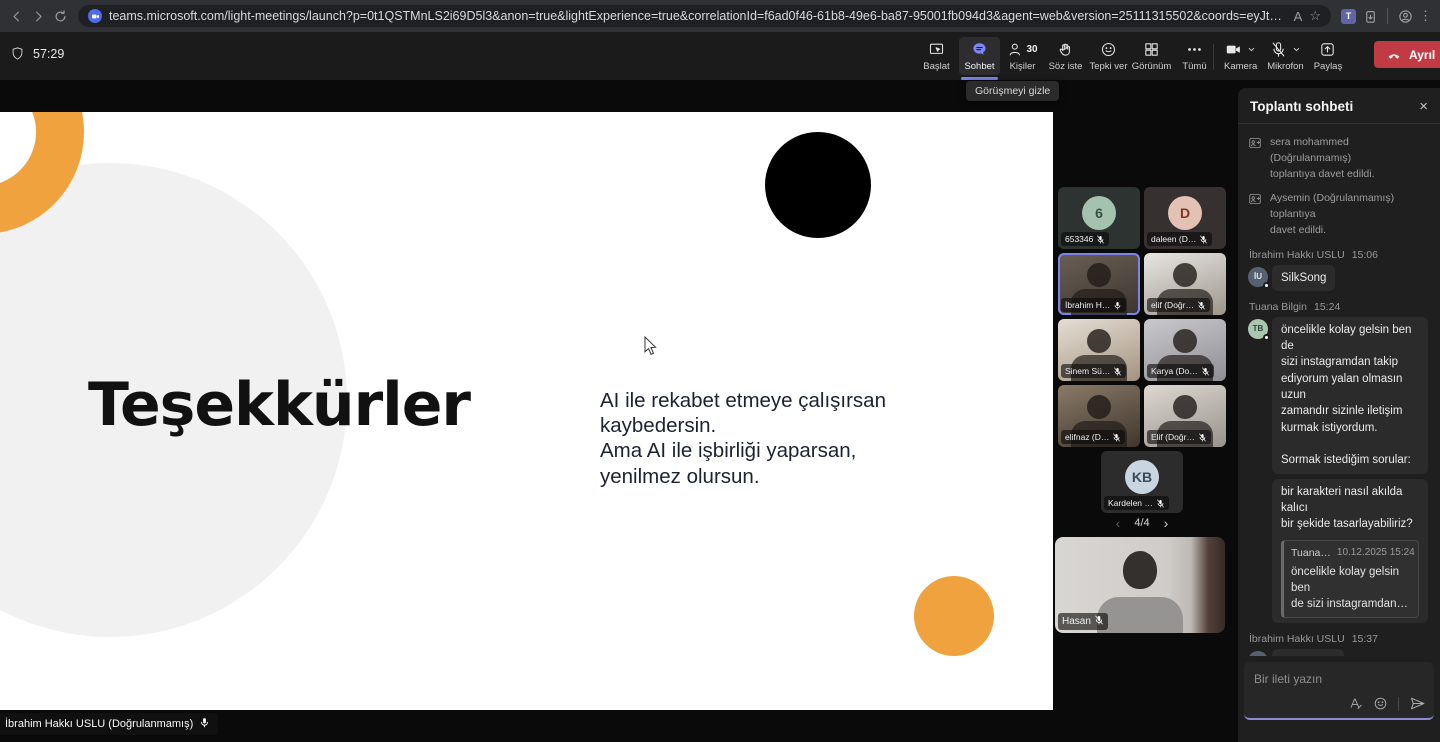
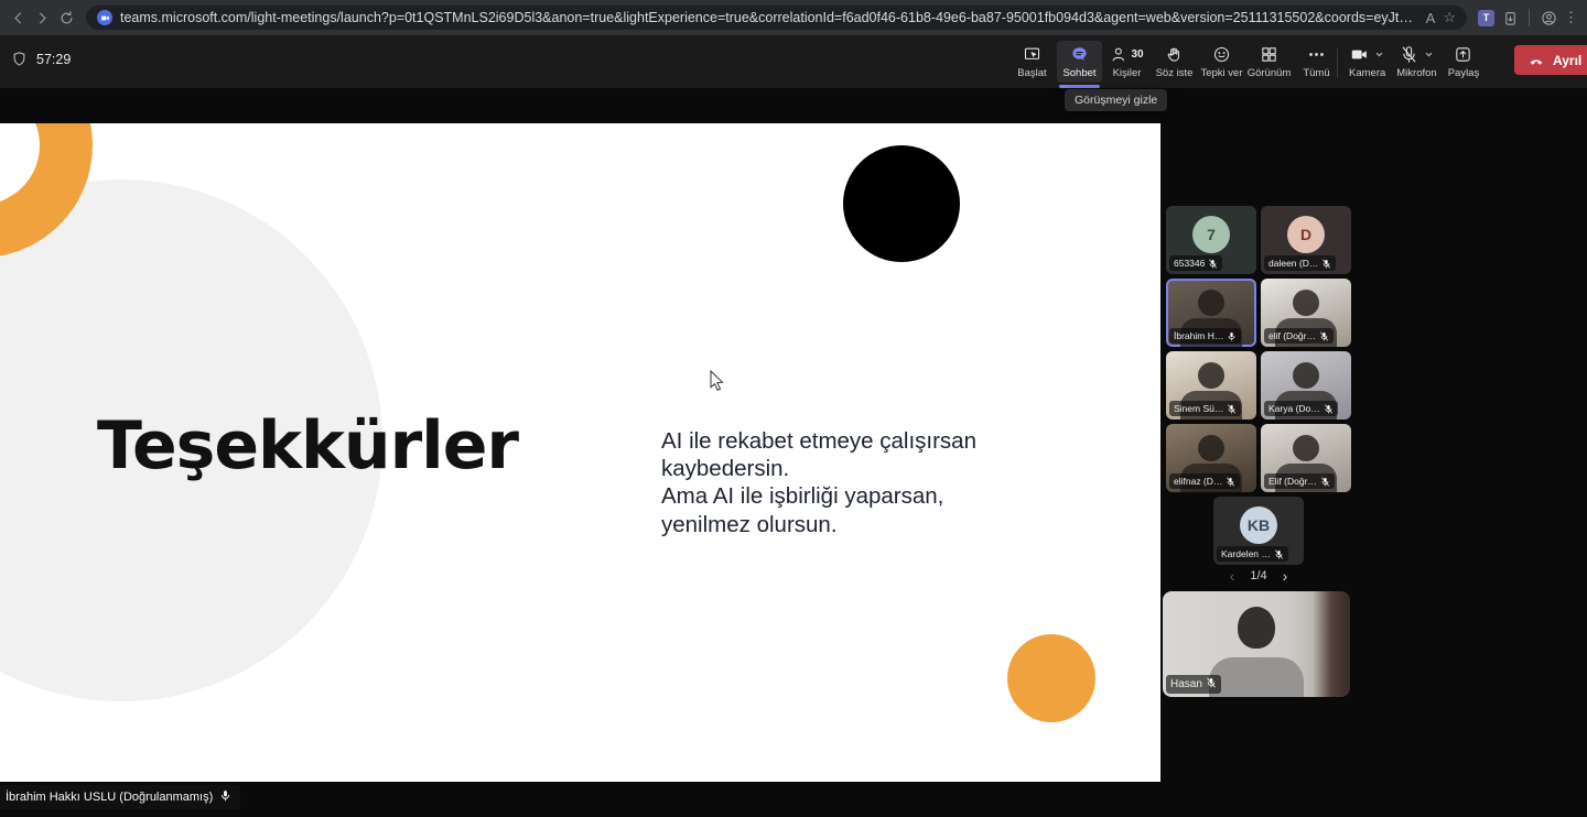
  teams.microsoft.com/light-meetings/launch?p=0t1QSTMnLS2i69D5l3&anon=true&lightExperience=true&correlationId=f6ad0f46-61b8-49e6-ba87-95001fb094d3&agent=web&version=25111315502&coords=eyJtZW
  A
  ☆
  T
  ⋮
  57:29
  Başlat
  Sohbet
  30
  Kişiler
  Söz iste
  Tepki ver
  Görünüm
  Tümü
  Kamera
  Mikrofon
  Paylaş
  Ayrıl
  Görüşmeyi gizle
  Teşekkürler
  AI ile rekabet etmeye çalışırsan
  kaybedersin.
  Ama AI ile işbirliği yaparsan,
  yenilmez olursun.
  İbrahim Hakkı USLU (Doğrulanmamış)
- 6
+ 7
  653346
  D
  daleen (D…
  İbrahim H…
  elif (Doğr…
  Sinem Sü…
  Karya (Do…
  elifnaz (D…
  Elif (Doğr…
  KB
  Kardelen …
  ‹
- 4/4
+ 1/4
  ›
  Hasan
- Toplantı sohbeti
- ×
- sera mohammed (Doğrulanmamış)
- toplantıya davet edildi.
- Aysemin (Doğrulanmamış) toplantıya
- davet edildi.
- İbrahim Hakkı USLU 15:06
- İU
- SilkSong
- Tuana Bilgin 15:24
- TB
- öncelikle kolay gelsin ben de
- sizi instagramdan takip
- ediyorum yalan olmasın uzun
- zamandır sizinle iletişim
- kurmak istiyordum.
- Sormak istediğim sorular:
- bir karakteri nasıl akılda kalıcı
- bir şekide tasarlayabiliriz?
- Tuana…
- 10.12.2025 15:24
- öncelikle kolay gelsin ben
- de sizi instagramdan…
- İbrahim Hakkı USLU 15:37
- Bir ileti yazın
